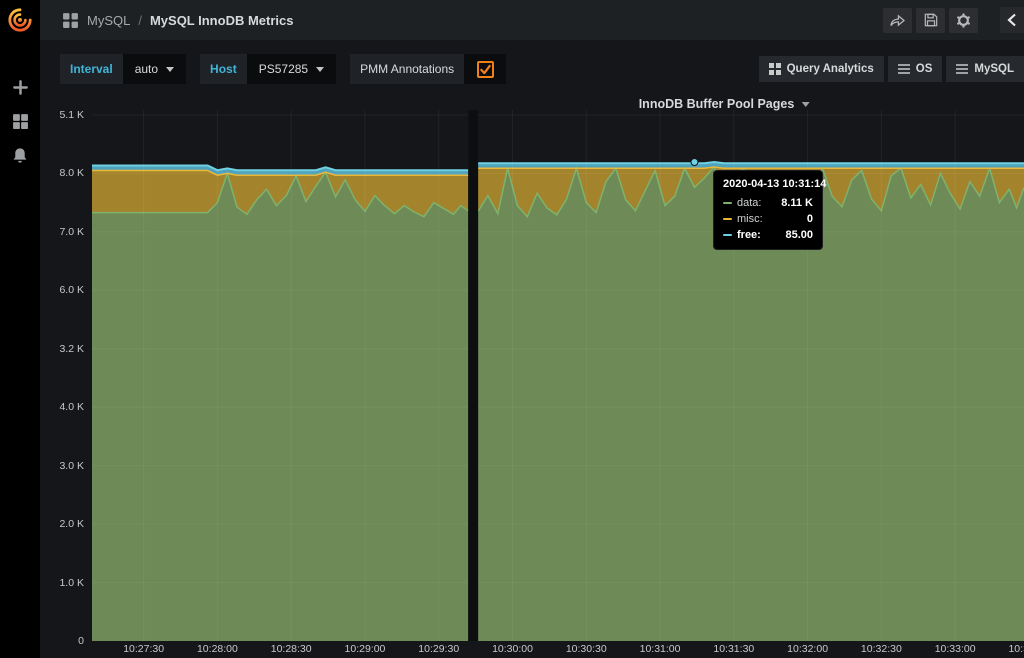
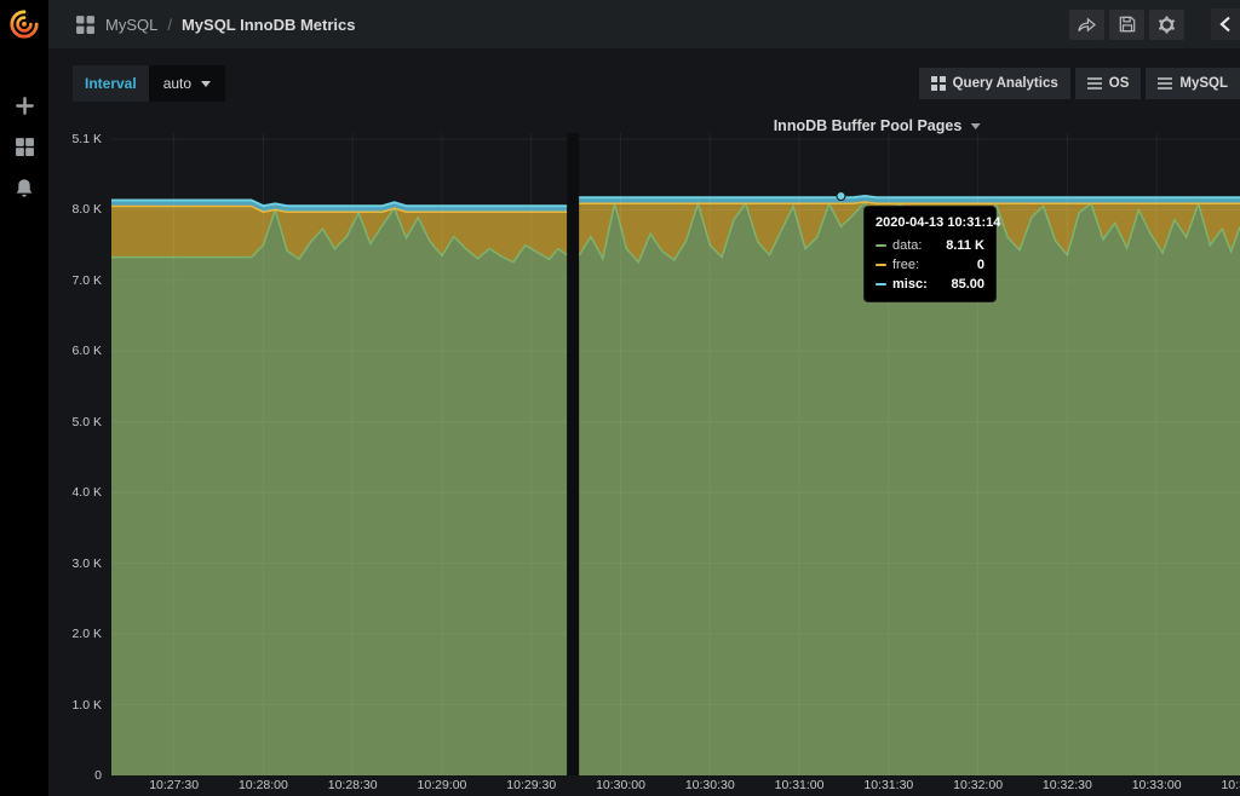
  MySQL
  /
  MySQL InnoDB Metrics
  Interval
  auto
- Host
- PS57285
- PMM Annotations
  Query Analytics
  OS
  MySQL
  InnoDB Buffer Pool Pages
  0
  1.0 K
  2.0 K
  3.0 K
  4.0 K
- 3.2 K
+ 5.0 K
  6.0 K
  7.0 K
  8.0 K
  5.1 K
  10:27:30
  10:28:00
  10:28:30
  10:29:00
  10:29:30
  10:30:00
  10:30:30
  10:31:00
  10:31:30
  10:32:00
  10:32:30
  10:33:00
  2020-04-13 10:31:14
  data:
  8.11 K
- misc:
+ free:
  0
- free:
+ misc:
  85.00
